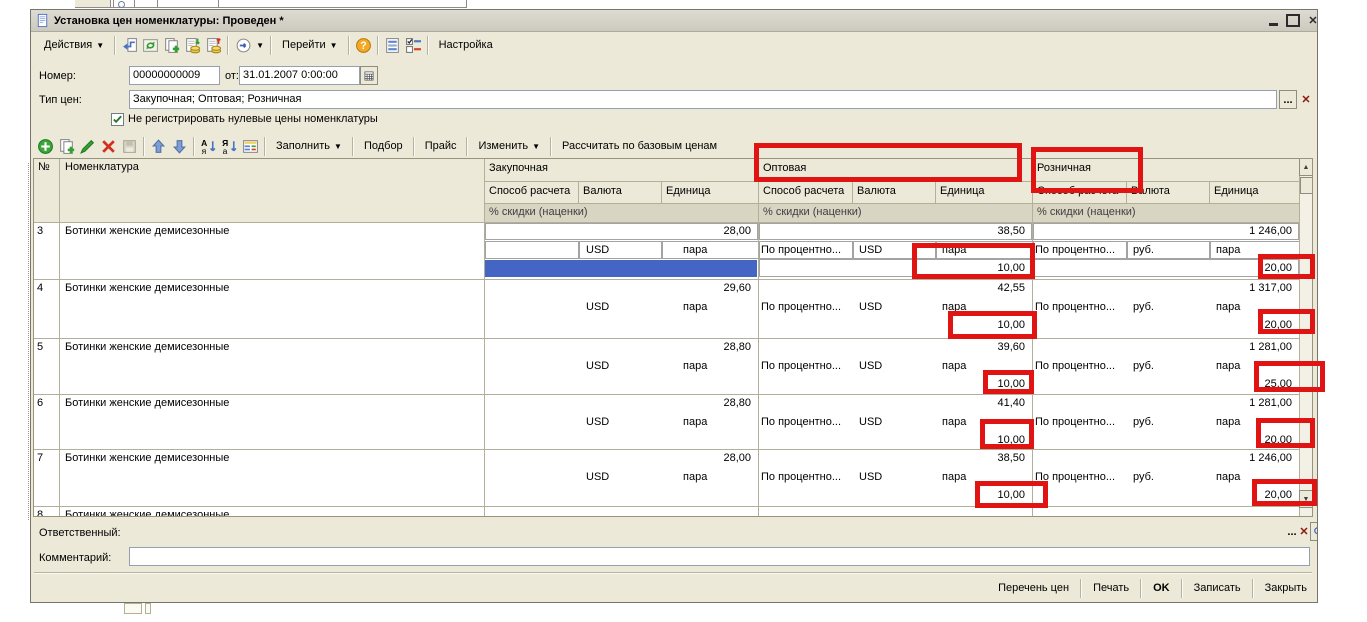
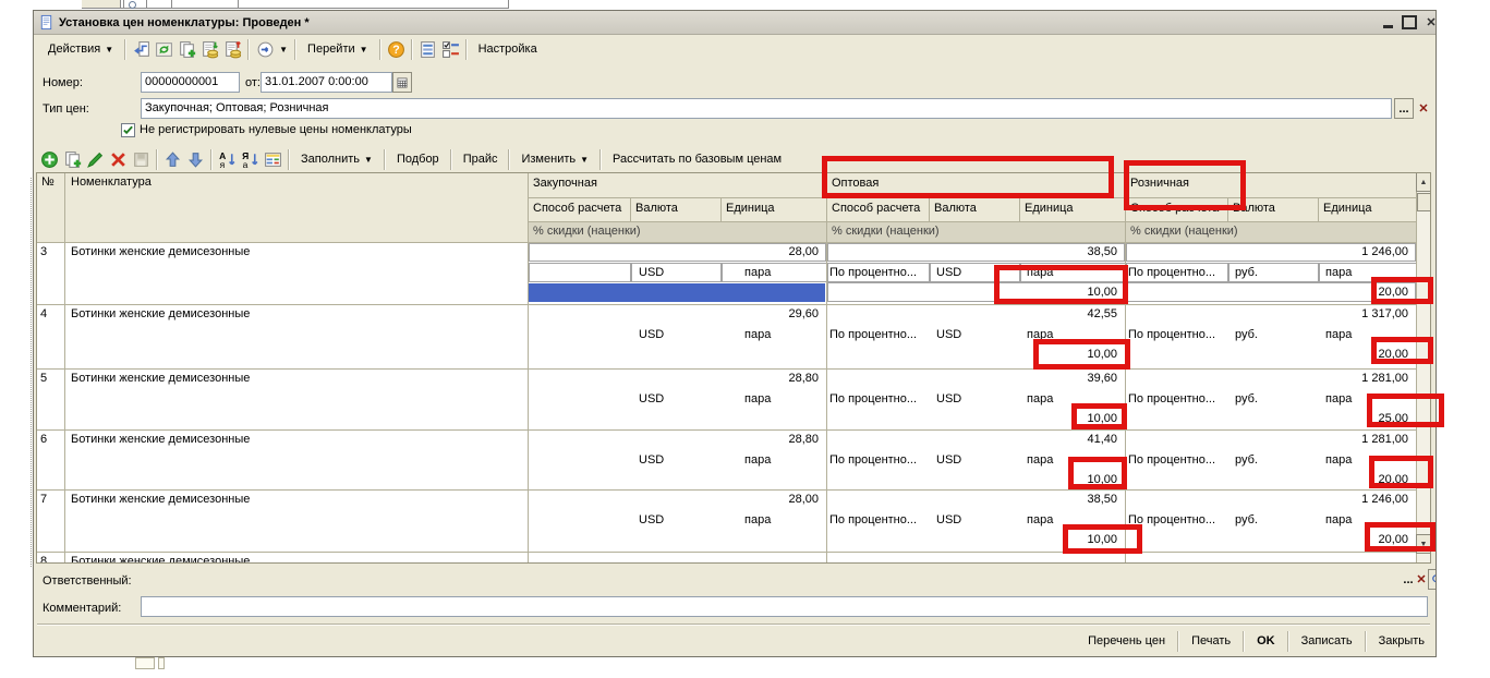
  Установка цен номенклатуры: Проведен *
  ✕
  Действия
  ▼
  ▼
  Перейти
  ▼
  ?
  Настройка
  Номер:
- 00000000009
+ 00000000001
  от:
  31.01.2007 0:00:00
  Тип цен:
  Закупочная; Оптовая; Розничная
  ...
  ✕
  Не регистрировать нулевые цены номенклатуры
  А
  я
  Я
  а
  Заполнить
  ▼
  Подбор
  Прайс
  Изменить
  ▼
  Рассчитать по базовым ценам
  Ответственный:
  ...
  ✕
  Комментарий:
  Перечень цен
  Печать
  OK
  Записать
  Закрыть
  №
  Номенклатура
  Закупочная
  Оптовая
  Розничная
  Способ расчета
  Валюта
  Единица
  Способ расчета
  Валюта
  Единица
  Способ расчета
  Валюта
  Единица
  % скидки (наценки)
  % скидки (наценки)
  % скидки (наценки)
  3
  Ботинки женские демисезонные
  28,00
  USD
  пара
  38,50
  По процентно...
  USD
  пара
  10,00
  1 246,00
  По процентно...
  руб.
  пара
  20,00
  4
  Ботинки женские демисезонные
  29,60
  USD
  пара
  42,55
  По процентно...
  USD
  пара
  10,00
  1 317,00
  По процентно...
  руб.
  пара
  20,00
  5
  Ботинки женские демисезонные
  28,80
  USD
  пара
  39,60
  По процентно...
  USD
  пара
  10,00
  1 281,00
  По процентно...
  руб.
  пара
  25,00
  6
  Ботинки женские демисезонные
  28,80
  USD
  пара
  41,40
  По процентно...
  USD
  пара
  10,00
  1 281,00
  По процентно...
  руб.
  пара
  20,00
  7
  Ботинки женские демисезонные
  28,00
  USD
  пара
  38,50
  По процентно...
  USD
  пара
  10,00
  1 246,00
  По процентно...
  руб.
  пара
  20,00
  8
  Ботинки женские демисезонные
